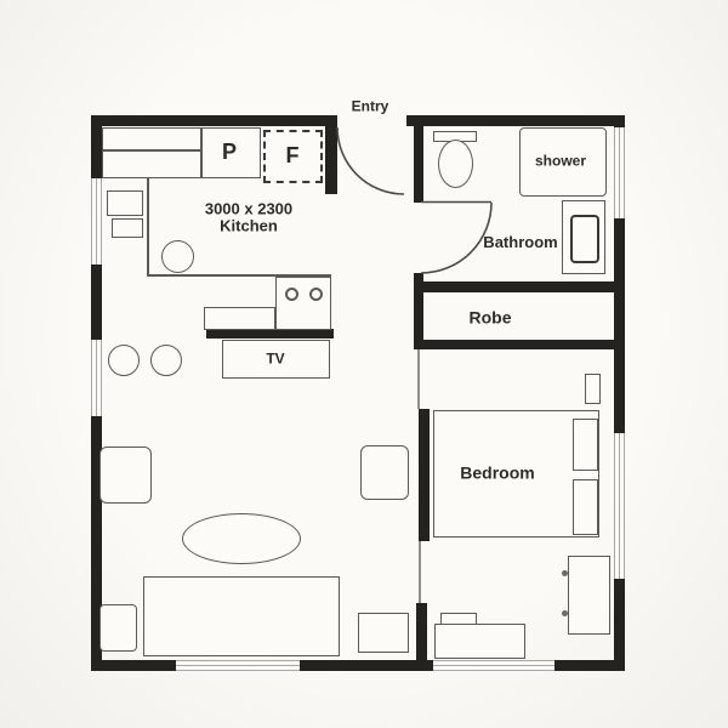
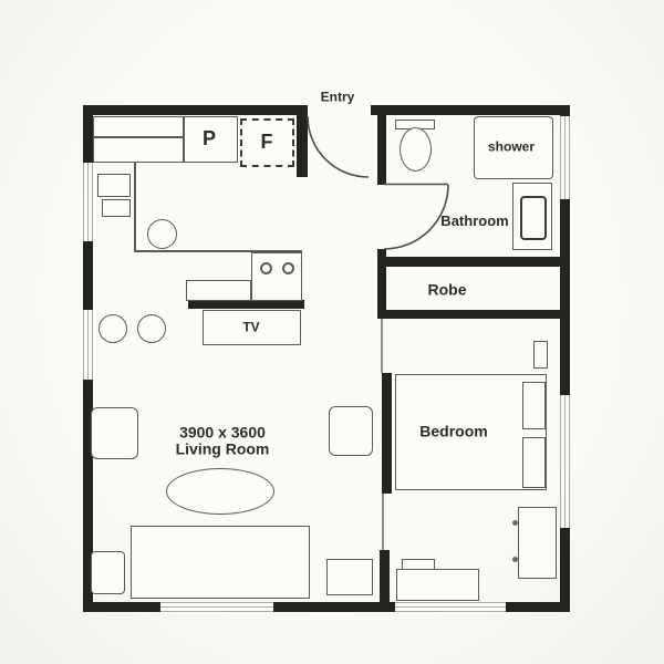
  Entry
  P
  F
- 3000 x 2300
- Kitchen
  shower
  Bathroom
  Robe
  TV
+ 3900 x 3600
+ Living Room
  Bedroom
